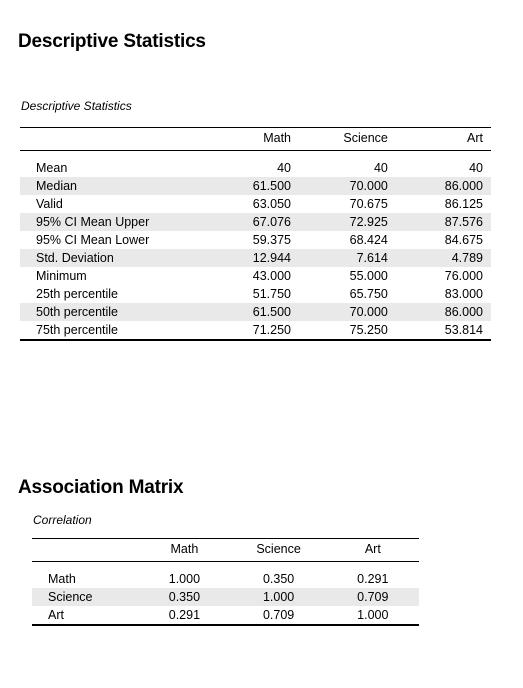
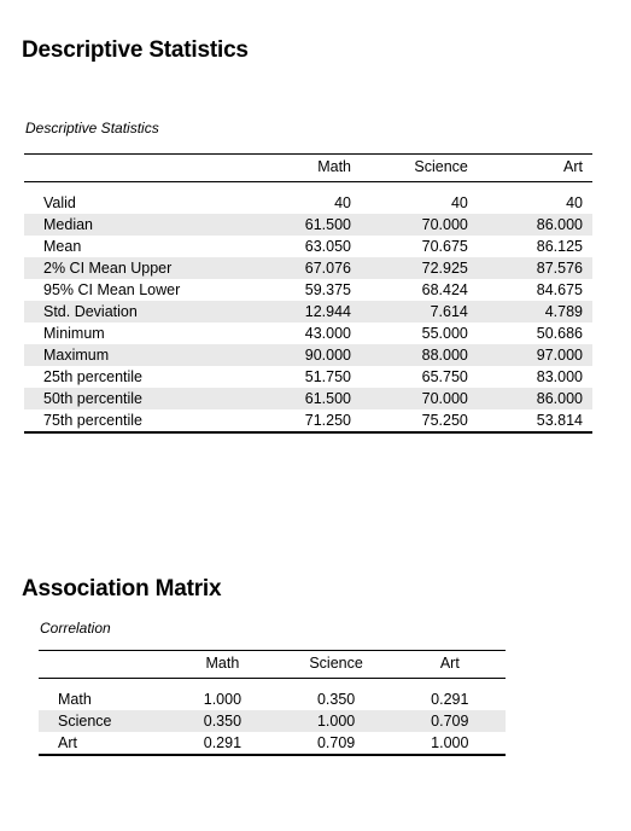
  Descriptive Statistics
  Descriptive Statistics
  	Math	Science	Art
- Mean	40	40	40
+ Valid	40	40	40
  Median	61.500	70.000	86.000
- Valid	63.050	70.675	86.125
+ Mean	63.050	70.675	86.125
- 95% CI Mean Upper	67.076	72.925	87.576
+ 2% CI Mean Upper	67.076	72.925	87.576
  95% CI Mean Lower	59.375	68.424	84.675
  Std. Deviation	12.944	7.614	4.789
- Minimum	43.000	55.000	76.000
+ Minimum	43.000	55.000	50.686
+ Maximum	90.000	88.000	97.000
  25th percentile	51.750	65.750	83.000
  50th percentile	61.500	70.000	86.000
  75th percentile	71.250	75.250	53.814
  Association Matrix
  Correlation
  	Math	Science	Art
  Math	1.000	0.350	0.291
  Science	0.350	1.000	0.709
  Art	0.291	0.709	1.000
